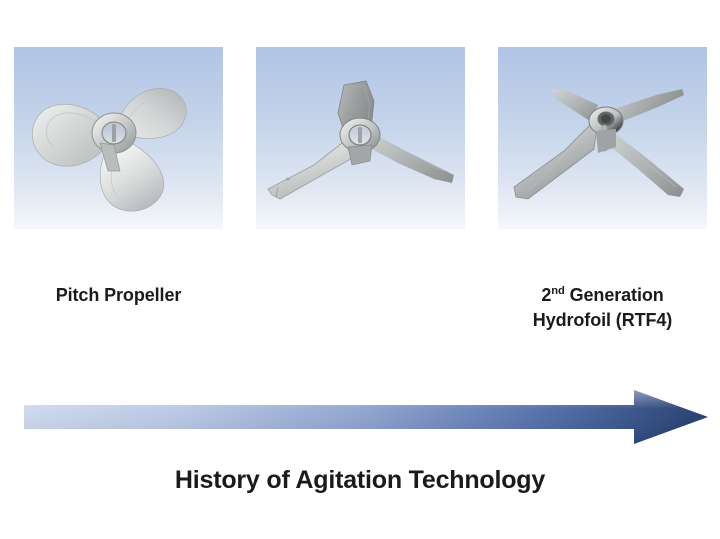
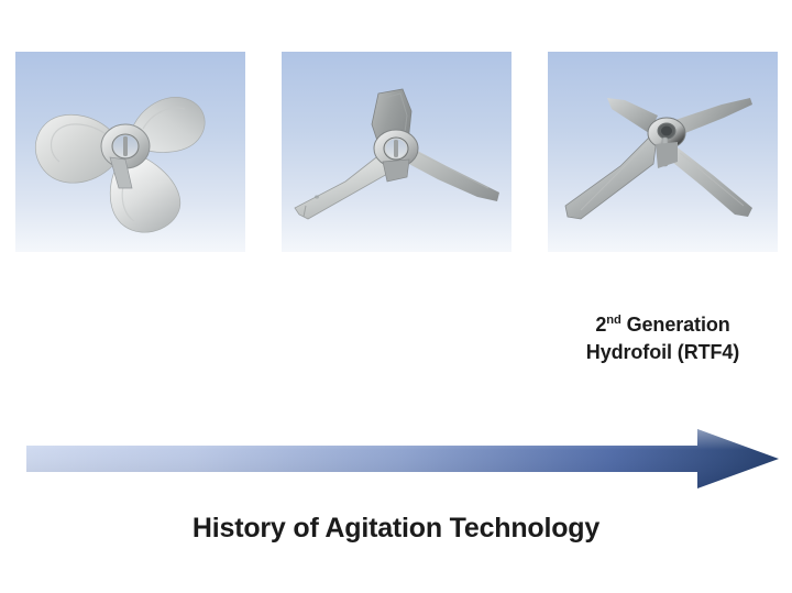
- Pitch Propeller
  2nd Generation
  Hydrofoil (RTF4)
  History of Agitation Technology
